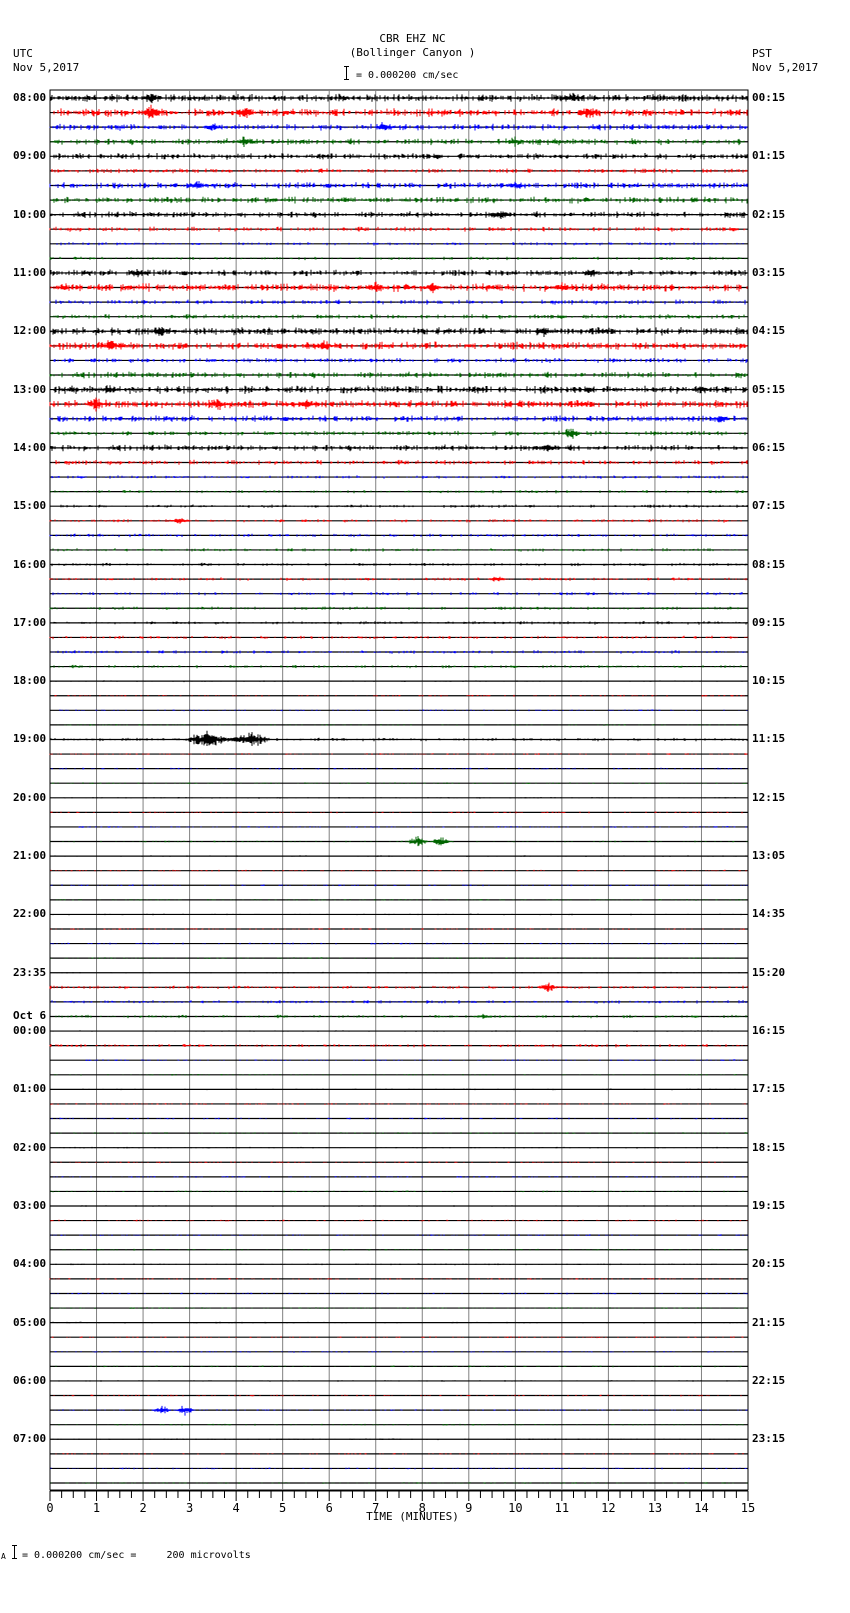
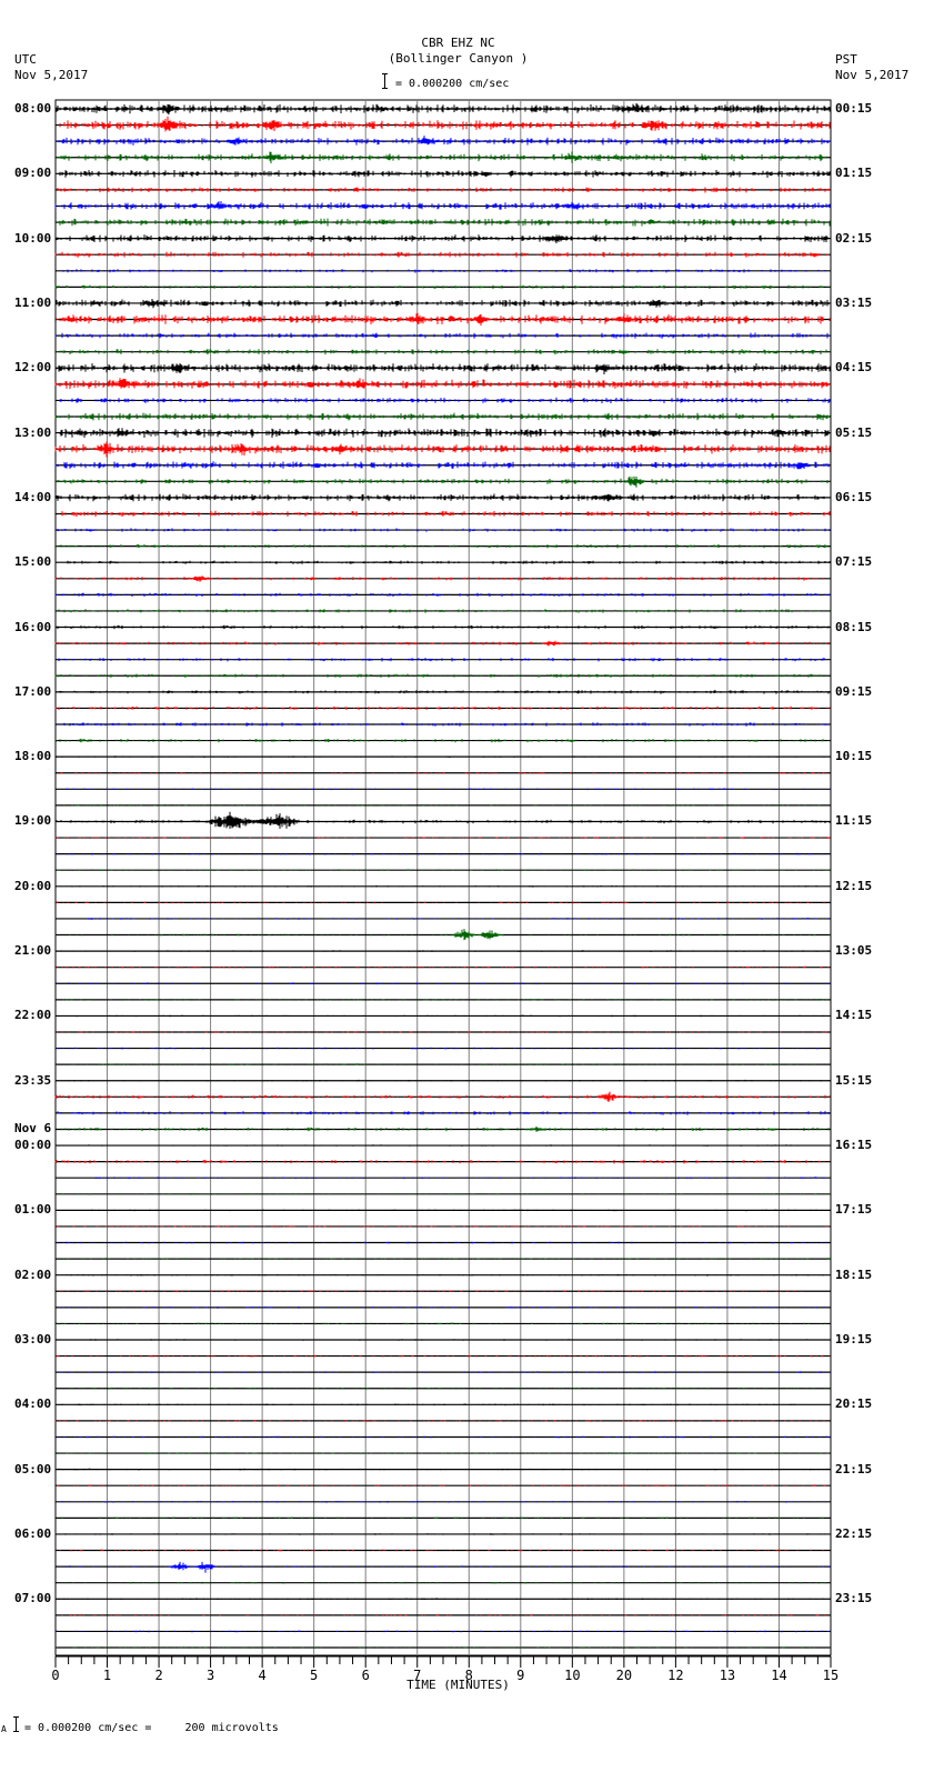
  CBR EHZ NC
  (Bollinger Canyon )
  UTC
  Nov 5,2017
  PST
  Nov 5,2017
  = 0.000200 cm/sec
  0
  1
  2
  3
  4
  5
  6
  7
  8
  9
  10
- 11
+ 20
  12
  13
  14
  15
  08:00
  09:00
  10:00
  11:00
  12:00
  13:00
  14:00
  15:00
  16:00
  17:00
  18:00
  19:00
  20:00
  21:00
  22:00
  23:35
- Oct 6
+ Nov 6
  00:00
  01:00
  02:00
  03:00
  04:00
  05:00
  06:00
  07:00
  00:15
  01:15
  02:15
  03:15
  04:15
  05:15
  06:15
  07:15
  08:15
  09:15
  10:15
  11:15
  12:15
  13:05
- 14:35
+ 14:15
- 15:20
+ 15:15
  16:15
  17:15
  18:15
  19:15
  20:15
  21:15
  22:15
  23:15
  TIME (MINUTES)
  A
  = 0.000200 cm/sec = 200 microvolts
